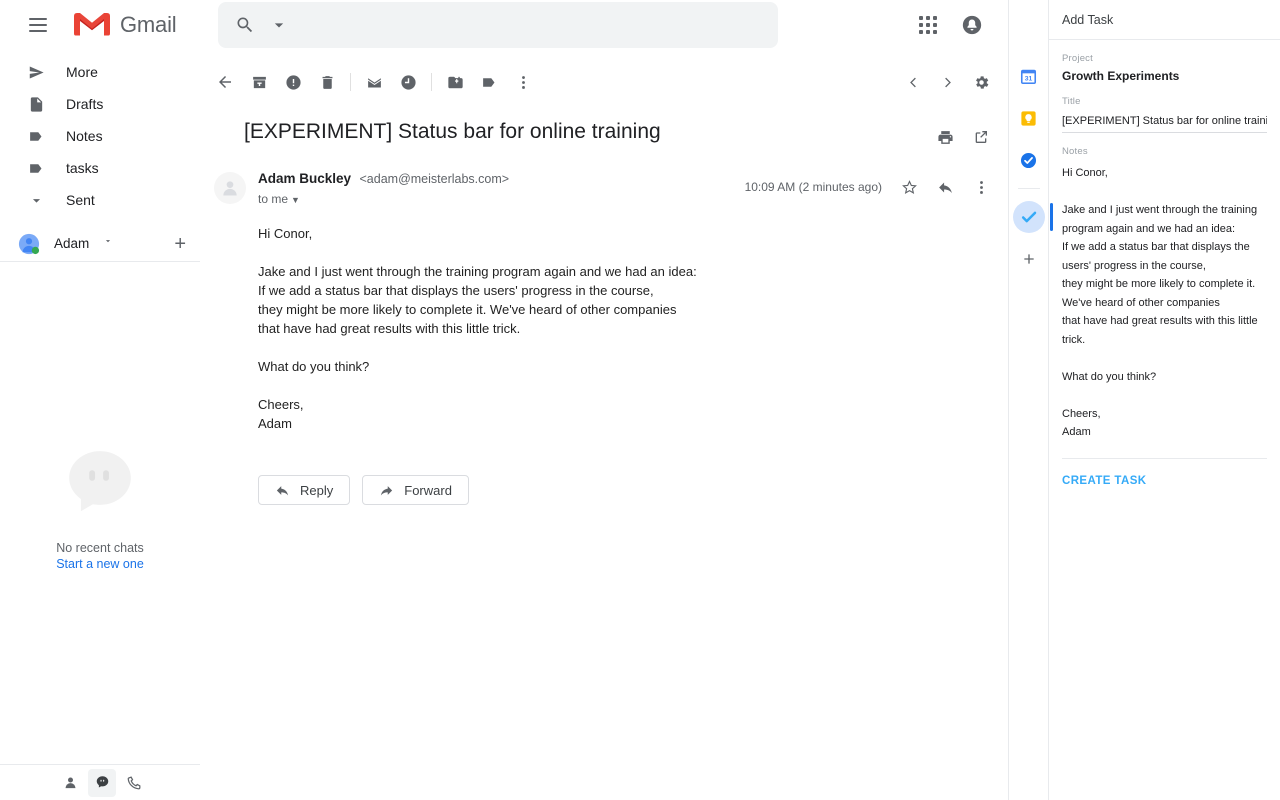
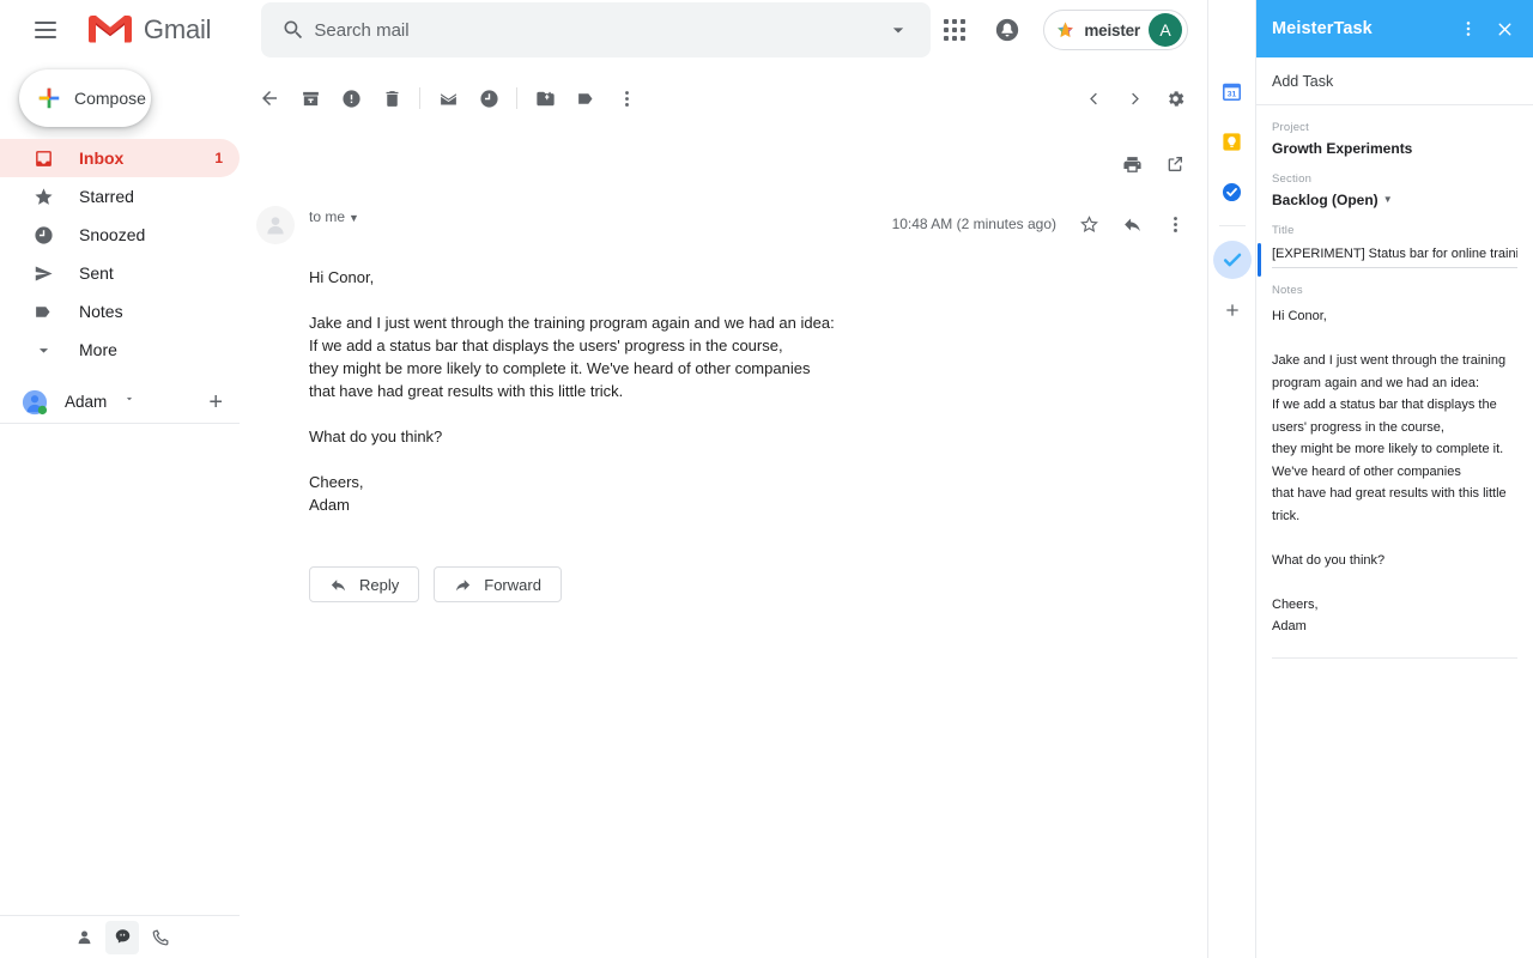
  Gmail
+ Search mail
+ meister
+ A
+ Compose
+ Inbox
+ 1
+ Starred
+ Snoozed
- More
+ Sent
- Drafts
  Notes
- tasks
- Sent
+ More
  Adam
  +
- No recent chats
- Start a new one
- [EXPERIMENT] Status bar for online training
- Adam Buckley <adam@meisterlabs.com>
  to me ▼
- 10:09 AM (2 minutes ago)
+ 10:48 AM (2 minutes ago)
  Hi Conor,
  Jake and I just went through the training program again and we had an idea:
  If we add a status bar that displays the users' progress in the course,
  they might be more likely to complete it. We've heard of other companies
  that have had great results with this little trick.
  What do you think?
  Cheers,
  Adam
  Reply
  Forward
+ MeisterTask
  Add Task
  Project
  Growth Experiments
+ Section
+ Backlog (Open) ▼
  Title
  [EXPERIMENT] Status bar for online traini
  Notes
  Hi Conor,
  Jake and I just went through the training
  program again and we had an idea:
  If we add a status bar that displays the
  users' progress in the course,
  they might be more likely to complete it.
  We've heard of other companies
  that have had great results with this little
  trick.
  What do you think?
  Cheers,
  Adam
- CREATE TASK
